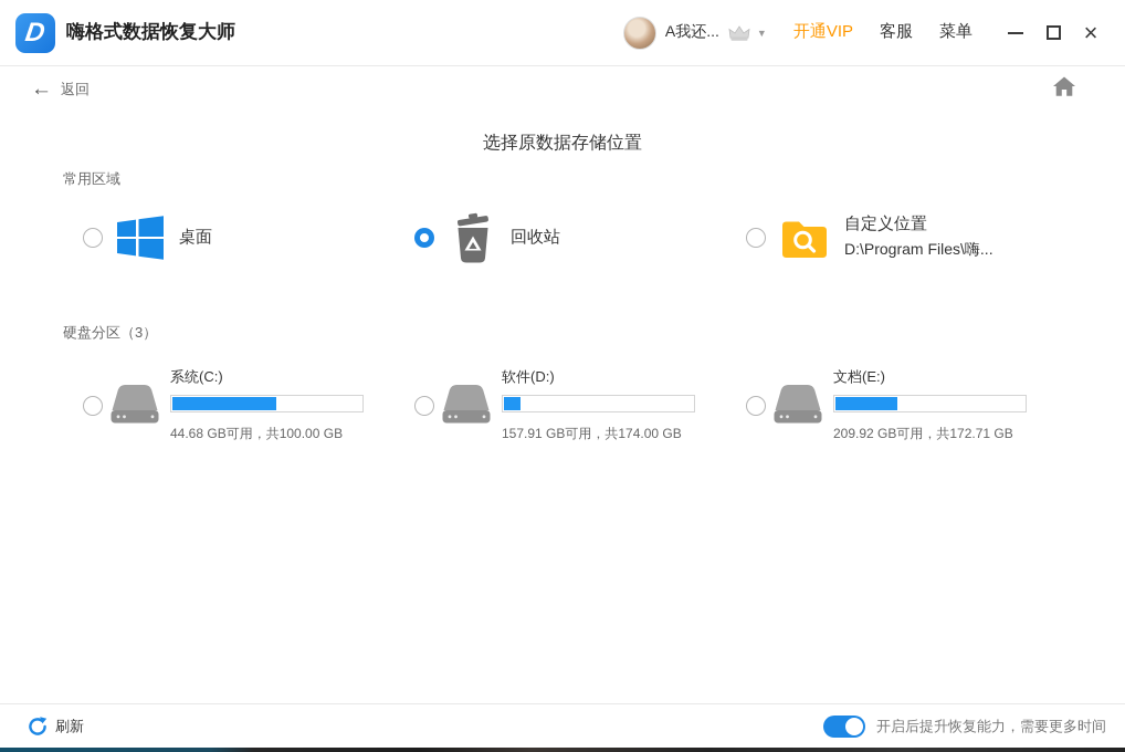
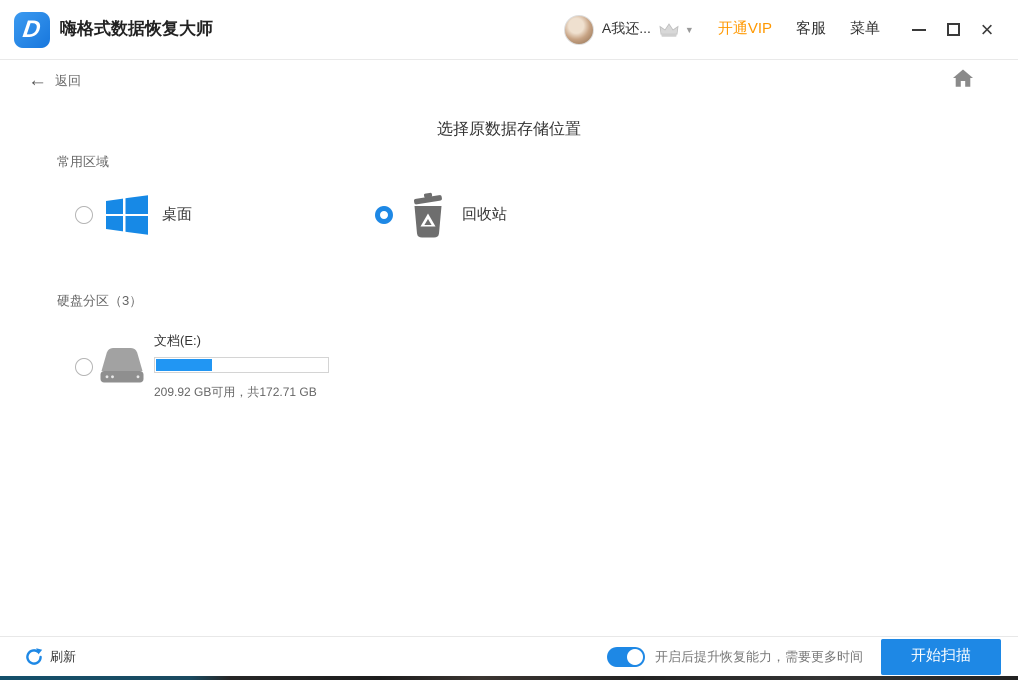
  嗨格式数据恢复大师
  A我还...
  ▼
  开通VIP
  客服
  菜单
  ×
  ←
  返回
  选择原数据存储位置
  常用区域
  桌面
  回收站
- 自定义位置
- D:\Program Files\嗨...
  硬盘分区（3）
- 系统(C:)
- 44.68 GB可用，共100.00 GB
- 软件(D:)
- 157.91 GB可用，共174.00 GB
  文档(E:)
  209.92 GB可用，共172.71 GB
  刷新
  开启后提升恢复能力，需要更多时间
+ 开始扫描
